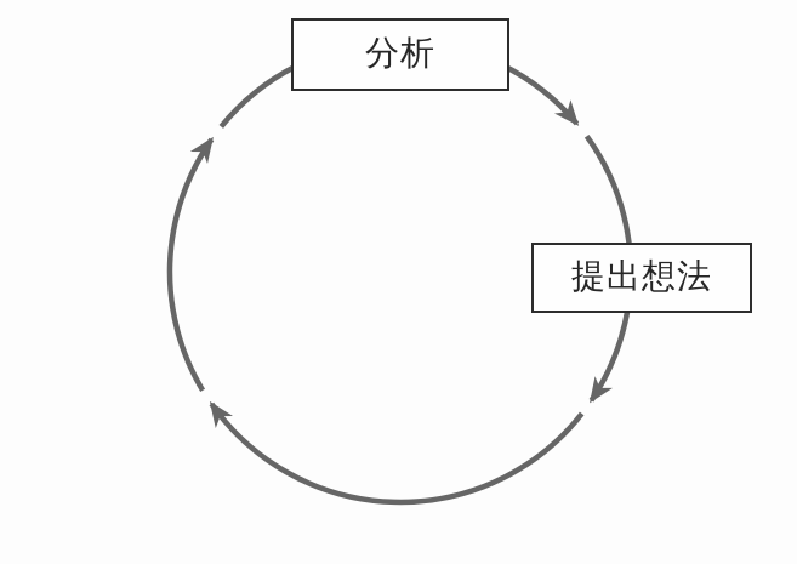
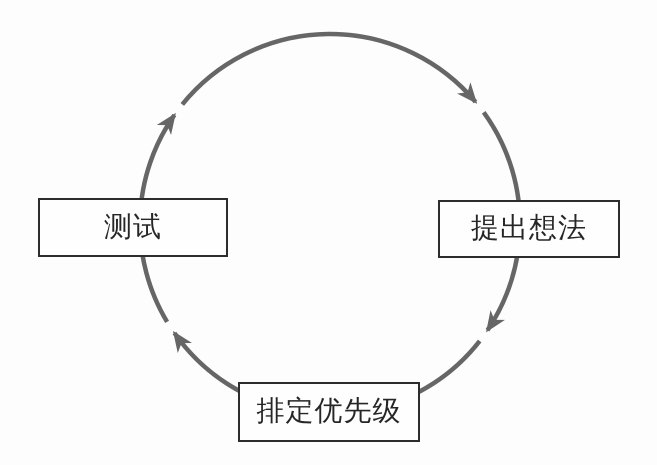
- 分析
  提出想法
+ 排定优先级
+ 测试
